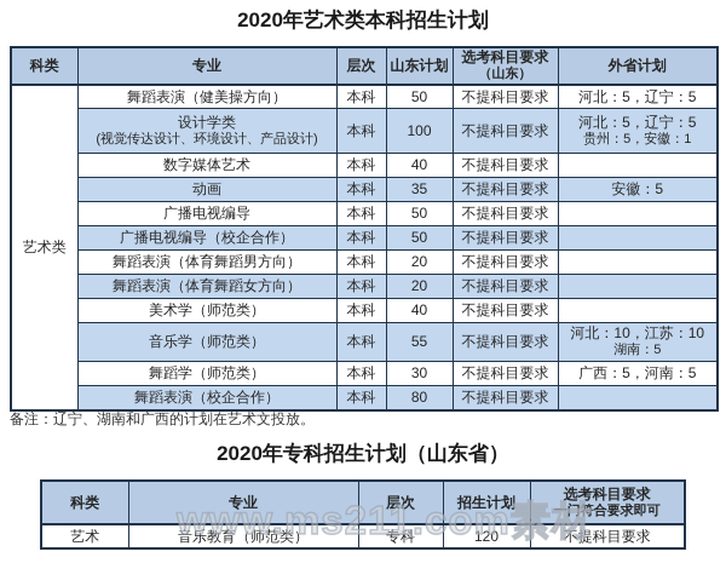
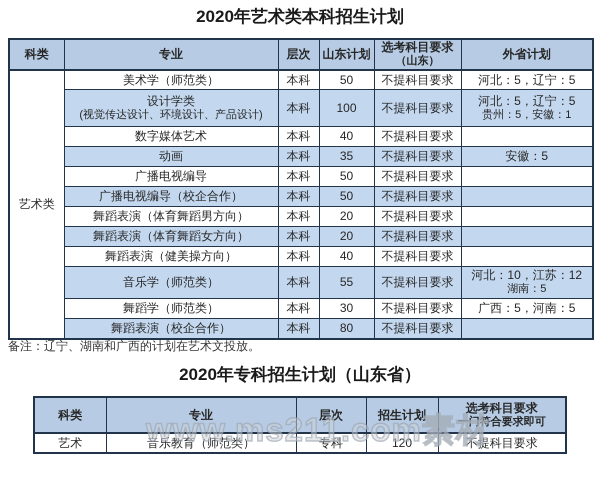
  2020年艺术类本科招生计划
  科类	专业	层次	山东计划	选考科目要求（山东）	外省计划
- 艺术类	舞蹈表演（健美操方向）	本科	50	不提科目要求	河北：5，辽宁：5
+ 艺术类	美术学（师范类）	本科	50	不提科目要求	河北：5，辽宁：5
  设计学类(视觉传达设计、环境设计、产品设计)	本科	100	不提科目要求	河北：5，辽宁：5贵州：5，安徽：1
  数字媒体艺术	本科	40	不提科目要求
  动画	本科	35	不提科目要求	安徽：5
  广播电视编导	本科	50	不提科目要求
  广播电视编导（校企合作）	本科	50	不提科目要求
  舞蹈表演（体育舞蹈男方向）	本科	20	不提科目要求
  舞蹈表演（体育舞蹈女方向）	本科	20	不提科目要求
- 美术学（师范类）	本科	40	不提科目要求
+ 舞蹈表演（健美操方向）	本科	40	不提科目要求
- 音乐学（师范类）	本科	55	不提科目要求	河北：10，江苏：10湖南：5
+ 音乐学（师范类）	本科	55	不提科目要求	河北：10，江苏：12湖南：5
  舞蹈学（师范类）	本科	30	不提科目要求	广西：5，河南：5
  舞蹈表演（校企合作）	本科	80	不提科目要求
  备注：辽宁、湖南和广西的计划在艺术文投放。
  2020年专科招生计划（山东省）
  科类	专业	层次	招生计划	选考科目要求一门符合要求即可
  艺术	音乐教育（师范类）	专科	120	不提科目要求
  www.ms211.com素材
